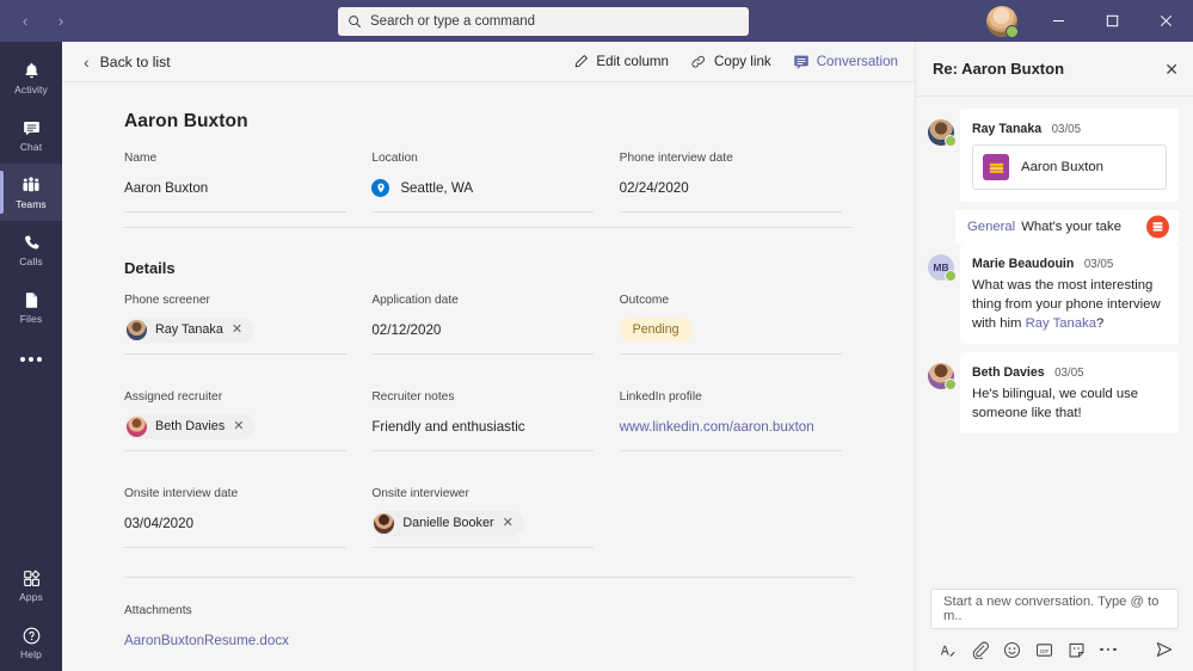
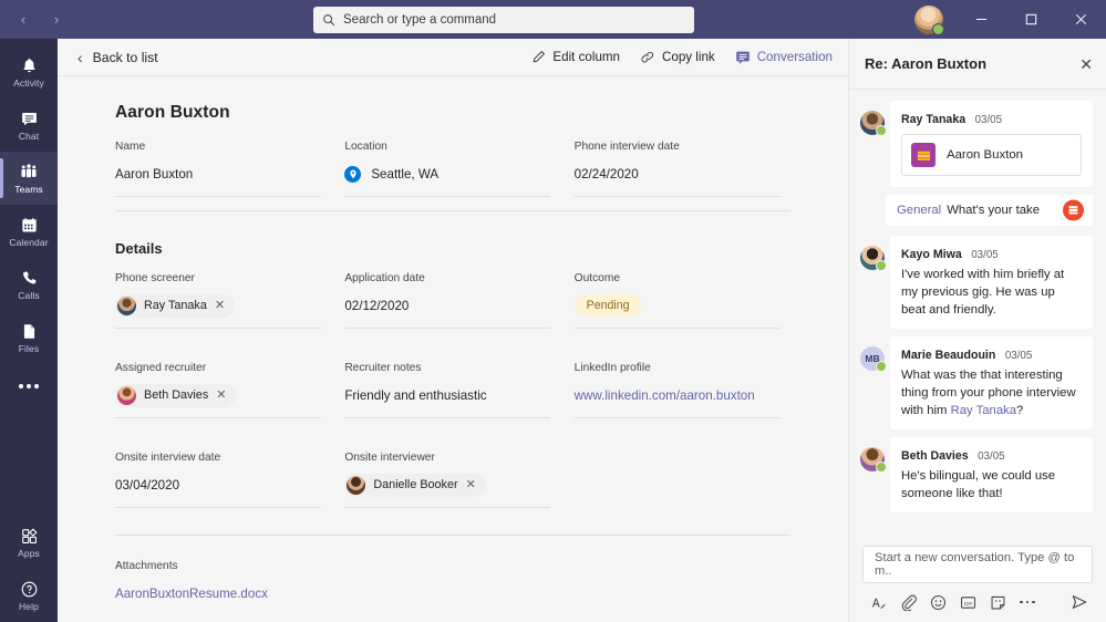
  ‹
  ›
  Search or type a command
  Activity
  Chat
  Teams
+ Calendar
  Calls
  Files
  Apps
  Help
  ‹
  Back to list
  Edit column
  Copy link
  Conversation
  Aaron Buxton
  Name
  Aaron Buxton
  Location
  Seattle, WA
  Phone interview date
  02/24/2020
  Details
  Phone screener
  Ray Tanaka
  ✕
  Application date
  02/12/2020
  Outcome
  Pending
  Assigned recruiter
  Beth Davies
  ✕
  Recruiter notes
  Friendly and enthusiastic
  LinkedIn profile
  www.linkedin.com/aaron.buxton
  Onsite interview date
  03/04/2020
  Onsite interviewer
  Danielle Booker
  ✕
  Attachments
  AaronBuxtonResume.docx
  Re: Aaron Buxton
  ✕
  Ray Tanaka 03/05
  Aaron Buxton
  General
  What's your take
+ Kayo Miwa 03/05
+ I've worked with him briefly at my previous gig. He was up beat and friendly.
  MB
  Marie Beaudouin 03/05
- What was the most interesting thing from your phone interview with him Ray Tanaka?
+ What was the that interesting thing from your phone interview with him Ray Tanaka?
  Beth Davies 03/05
  He's bilingual, we could use someone like that!
  Start a new conversation. Type @ to m..
